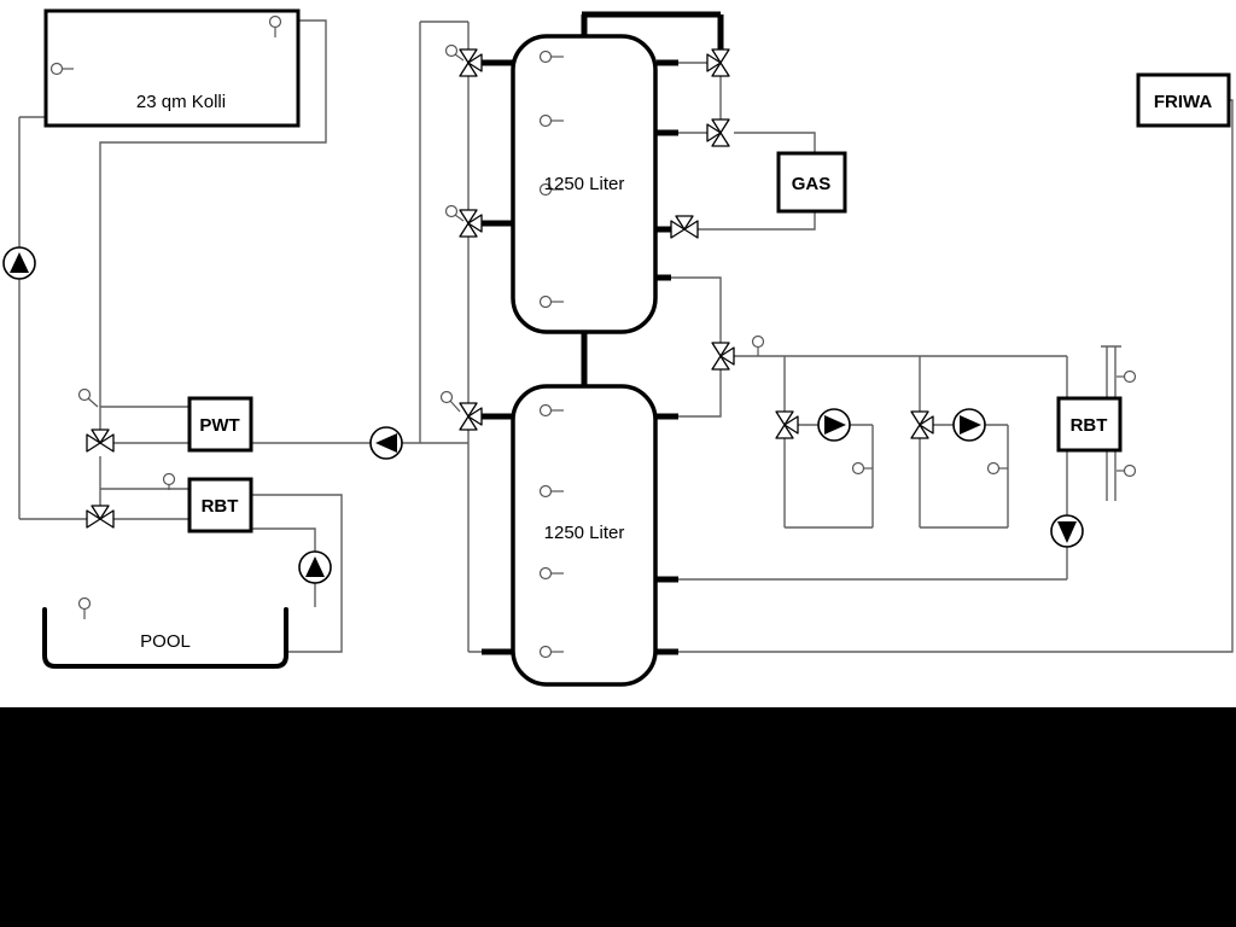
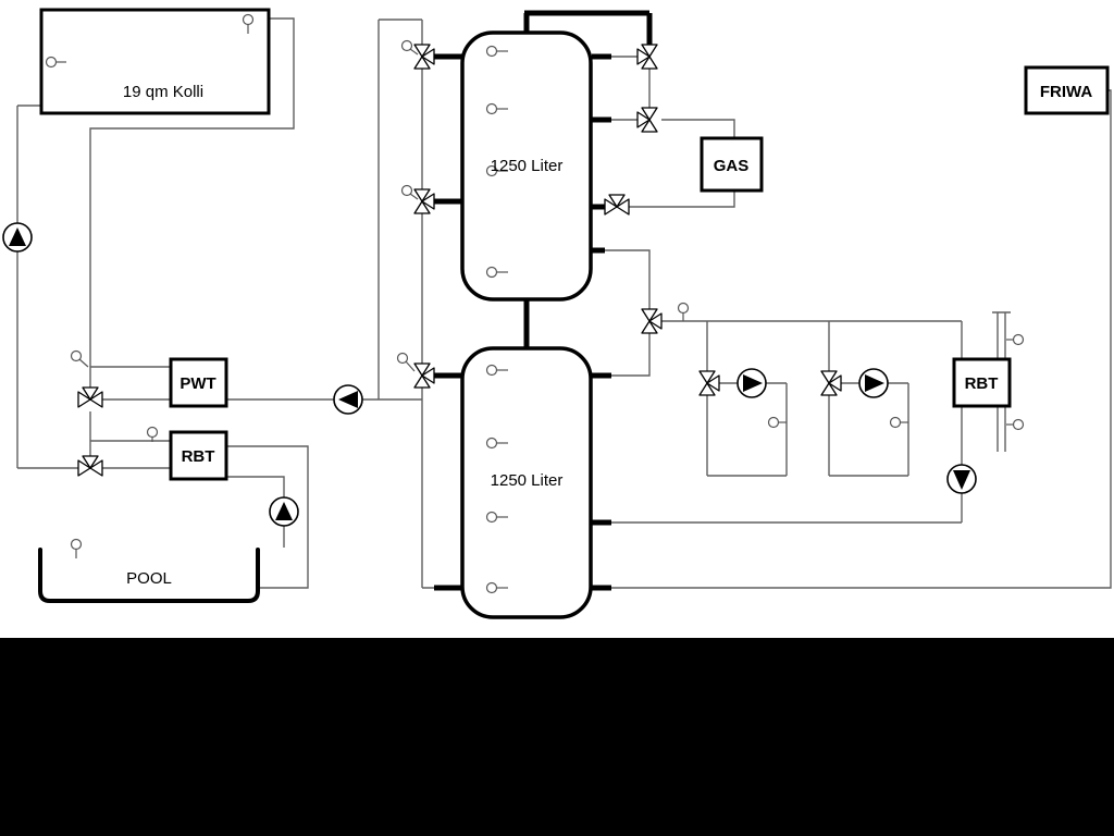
- 23 qm Kolli
+ 19 qm Kolli
  1250 Liter
  1250 Liter
  PWT
  RBT
  GAS
  FRIWA
  RBT
  POOL
